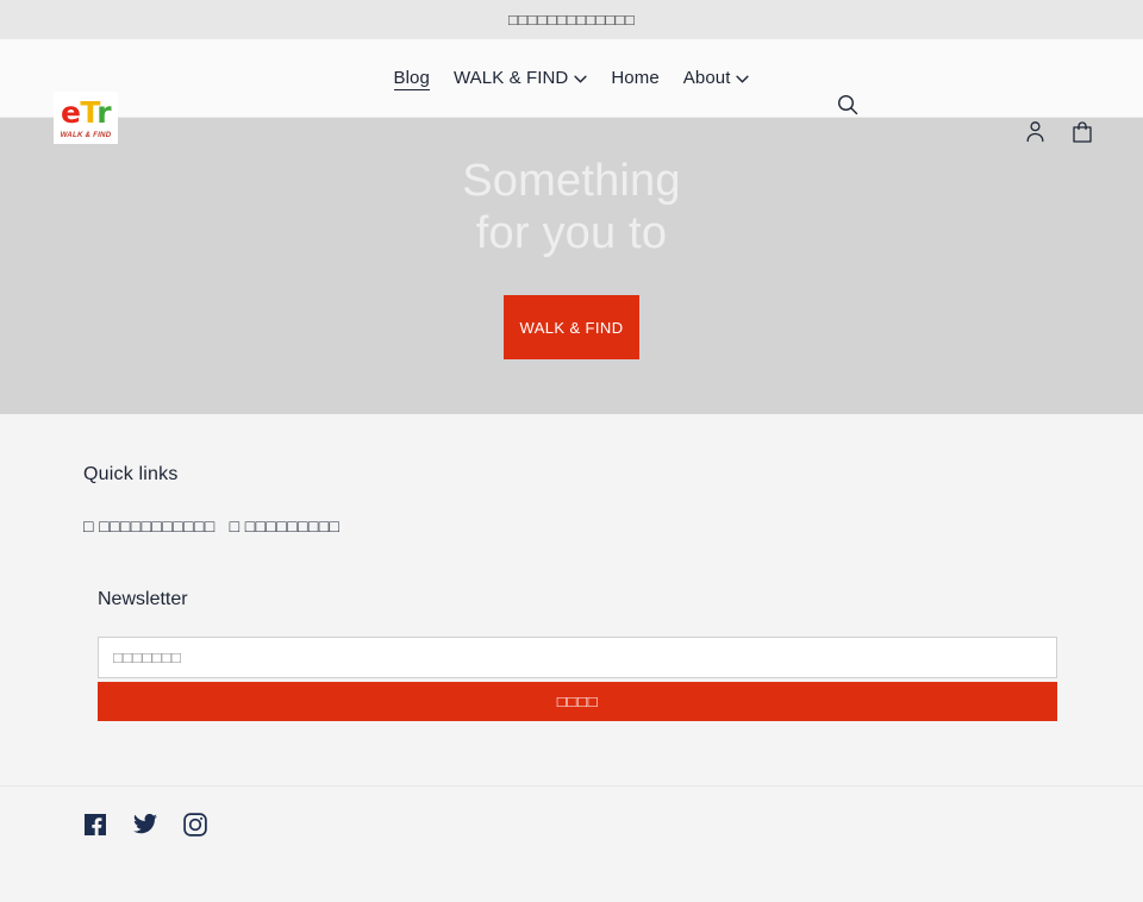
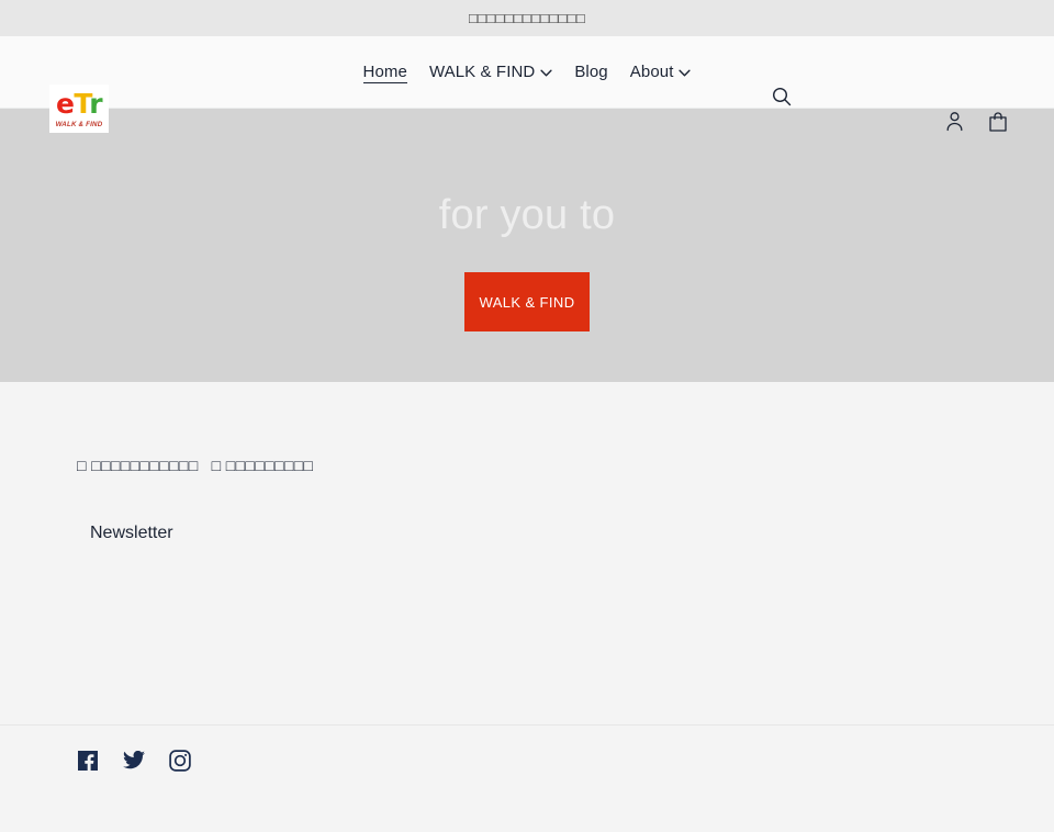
  □□□□□□□□□□□□□
  eTr
- Blog
+ Home
  WALK & FIND
- Home
+ Blog
  About
- Something
  for you to
  WALK & FIND
- Quick links
  □ □□□□□□□□□□□
  □ □□□□□□□□□
  Newsletter
- □□□□□□□ □□□□
